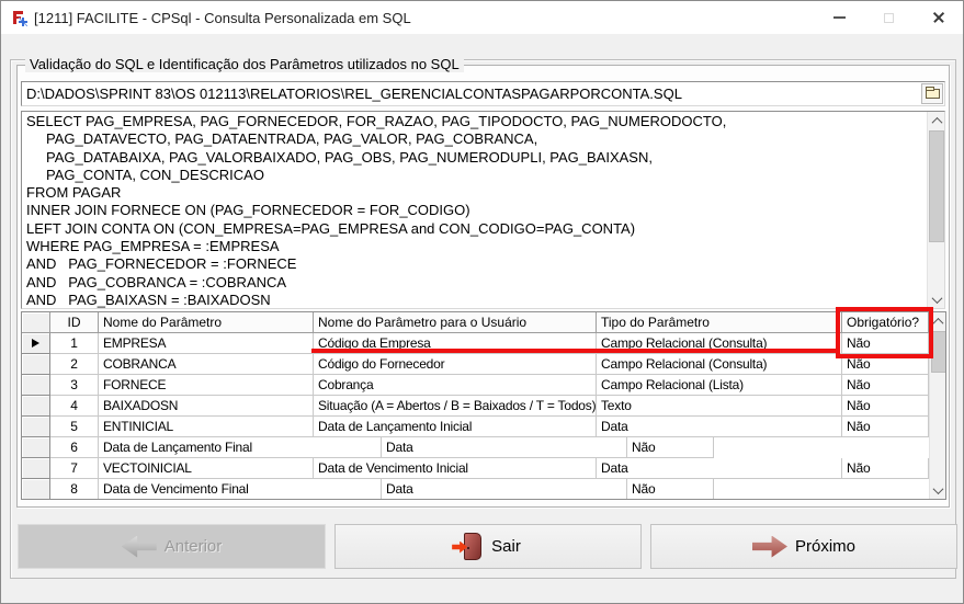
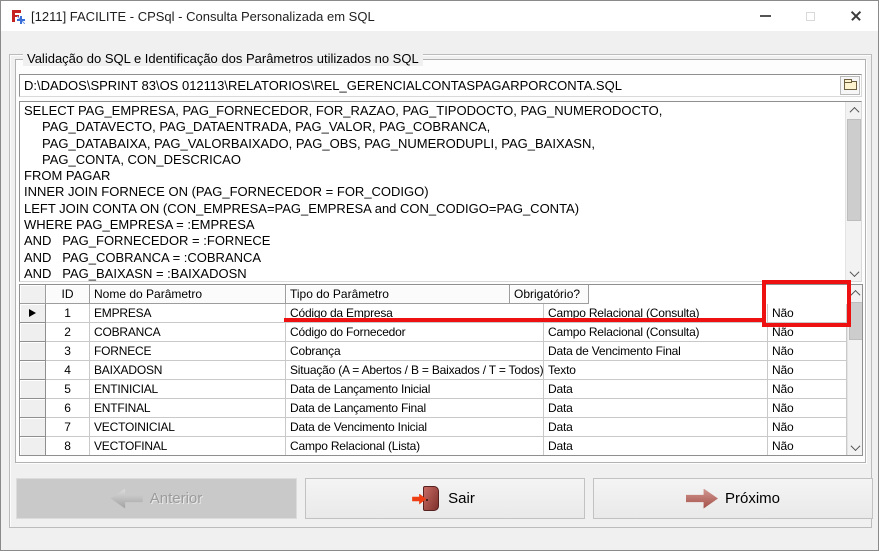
  [1211] FACILITE - CPSql - Consulta Personalizada em SQL
  Validação do SQL e Identificação dos Parâmetros utilizados no SQL
  D:\DADOS\SPRINT 83\OS 012113\RELATORIOS\REL_GERENCIALCONTASPAGARPORCONTA.SQL
  SELECT PAG_EMPRESA, PAG_FORNECEDOR, FOR_RAZAO, PAG_TIPODOCTO, PAG_NUMERODOCTO,
  PAG_DATAVECTO, PAG_DATAENTRADA, PAG_VALOR, PAG_COBRANCA,
  PAG_DATABAIXA, PAG_VALORBAIXADO, PAG_OBS, PAG_NUMERODUPLI, PAG_BAIXASN,
  PAG_CONTA, CON_DESCRICAO
  FROM PAGAR
  INNER JOIN FORNECE ON (PAG_FORNECEDOR = FOR_CODIGO)
  LEFT JOIN CONTA ON (CON_EMPRESA=PAG_EMPRESA and CON_CODIGO=PAG_CONTA)
  WHERE PAG_EMPRESA = :EMPRESA
  AND PAG_FORNECEDOR = :FORNECE
  AND PAG_COBRANCA = :COBRANCA
  AND PAG_BAIXASN = :BAIXADOSN
  ID
  Nome do Parâmetro
- Nome do Parâmetro para o Usuário
  Tipo do Parâmetro
  Obrigatório?
  1
  EMPRESA
  Código da Empresa
  Campo Relacional (Consulta)
  Não
  2
  COBRANCA
  Código do Fornecedor
  Campo Relacional (Consulta)
  Não
  3
  FORNECE
  Cobrança
- Campo Relacional (Lista)
+ Data de Vencimento Final
  Não
  4
  BAIXADOSN
  Situação (A = Abertos / B = Baixados / T = Todos)
  Texto
  Não
  5
  ENTINICIAL
  Data de Lançamento Inicial
  Data
  Não
  6
+ ENTFINAL
  Data de Lançamento Final
  Data
  Não
  7
  VECTOINICIAL
  Data de Vencimento Inicial
  Data
  Não
  8
+ VECTOFINAL
- Data de Vencimento Final
+ Campo Relacional (Lista)
  Data
  Não
  Anterior
  Sair
  Próximo
